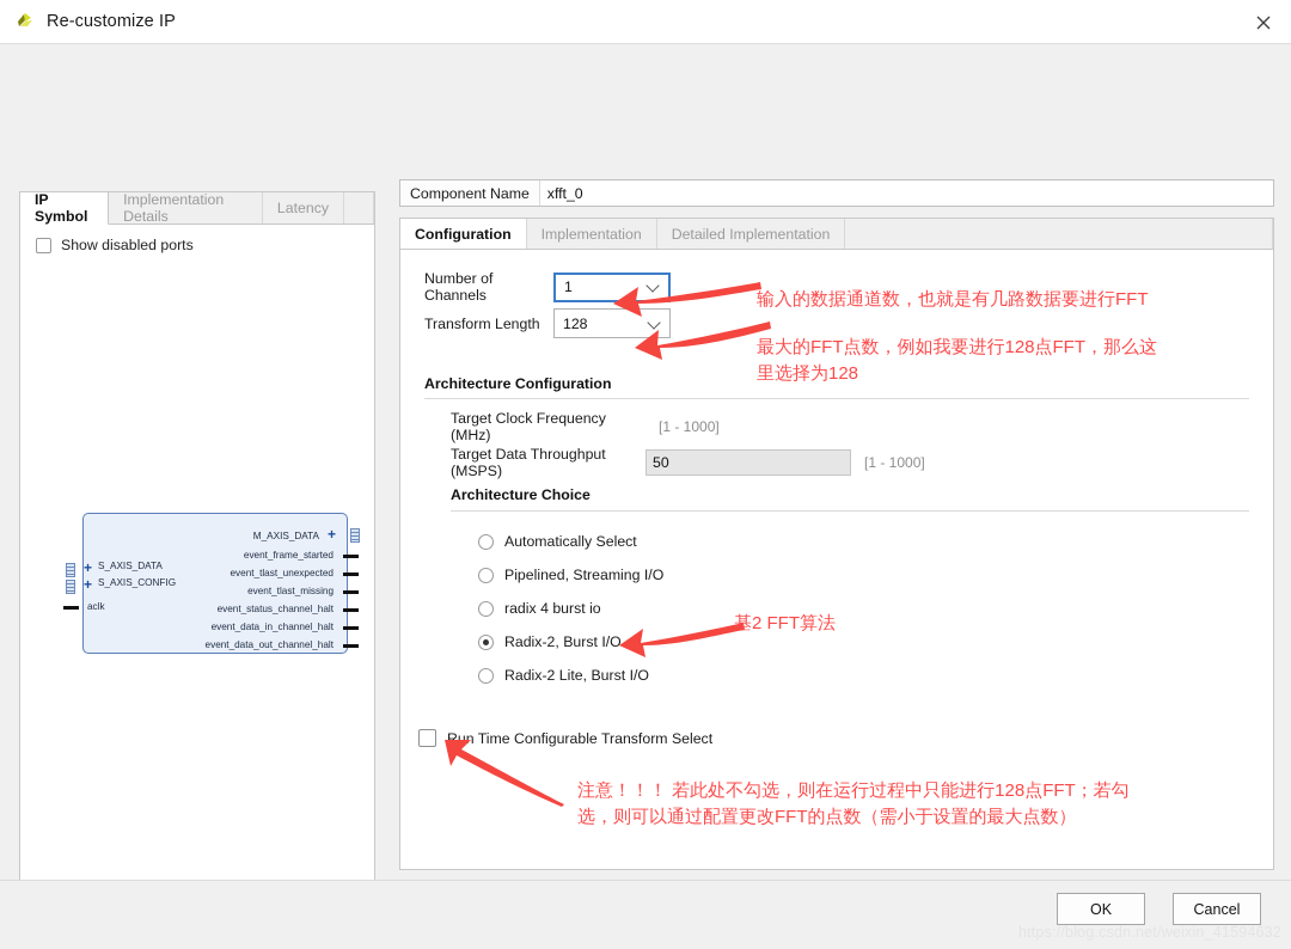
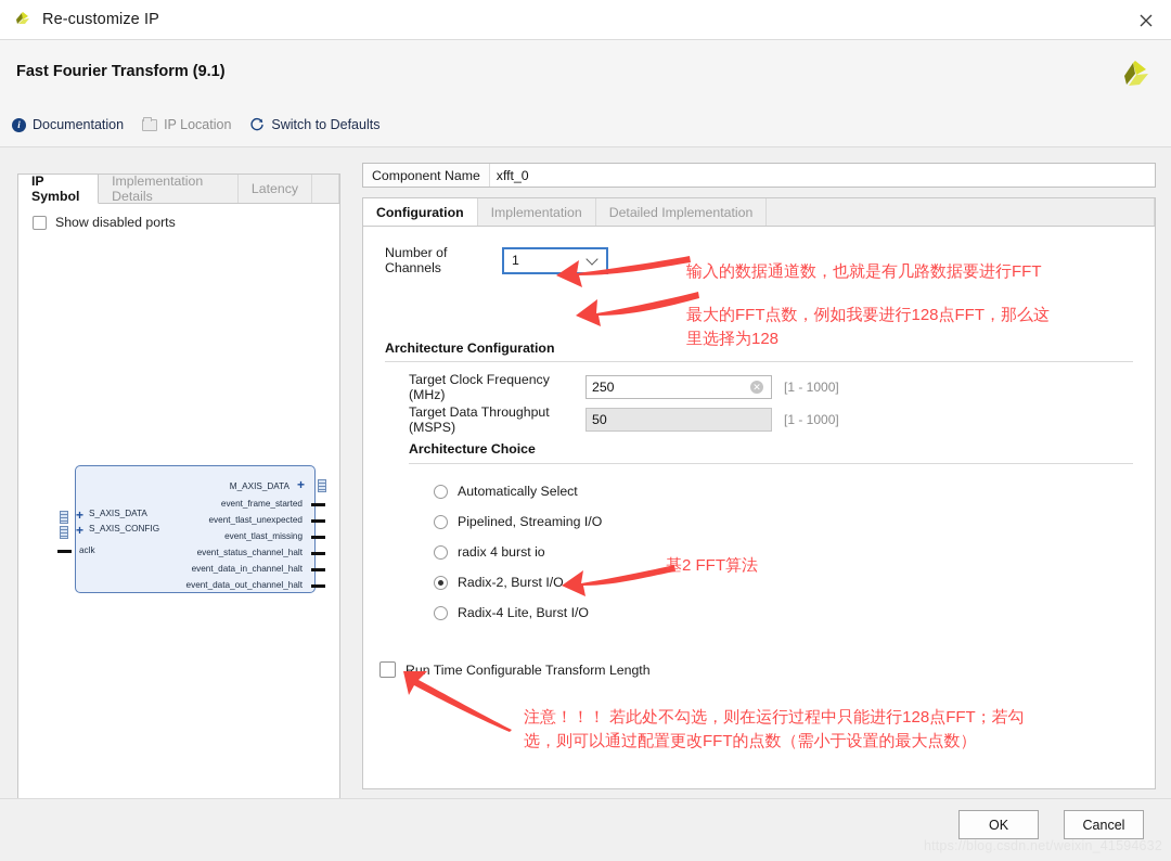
  Re-customize IP
+ Fast Fourier Transform (9.1)
+ i
+ Documentation
+ IP Location
+ Switch to Defaults
  IP Symbol
  Implementation Details
  Latency
  Show disabled ports
  +
  +
  S_AXIS_DATA
  S_AXIS_CONFIG
  aclk
  M_AXIS_DATA
  +
  event_frame_started
  event_tlast_unexpected
  event_tlast_missing
  event_status_channel_halt
  event_data_in_channel_halt
  event_data_out_channel_halt
  Component Name
  xfft_0
  Configuration
  Implementation
  Detailed Implementation
  Number of Channels
  1
- Transform Length
- 128
  Architecture Configuration
  Target Clock Frequency (MHz)
+ 250
+ ✕
  [1 - 1000]
  Target Data Throughput (MSPS)
  50
  [1 - 1000]
  Architecture Choice
  Automatically Select
  Pipelined, Streaming I/O
  radix 4 burst io
  Radix-2, Burst I/O
- Radix-2 Lite, Burst I/O
+ Radix-4 Lite, Burst I/O
- Run Time Configurable Transform Select
+ Run Time Configurable Transform Length
  输入的数据通道数，也就是有几路数据要进行FFT
  最大的FFT点数，例如我要进行128点FFT，那么这
  里选择为128
  基2 FFT算法
  注意！！！ 若此处不勾选，则在运行过程中只能进行128点FFT；若勾
  选，则可以通过配置更改FFT的点数（需小于设置的最大点数）
  OK
  Cancel
  https://blog.csdn.net/weixin_41594632
